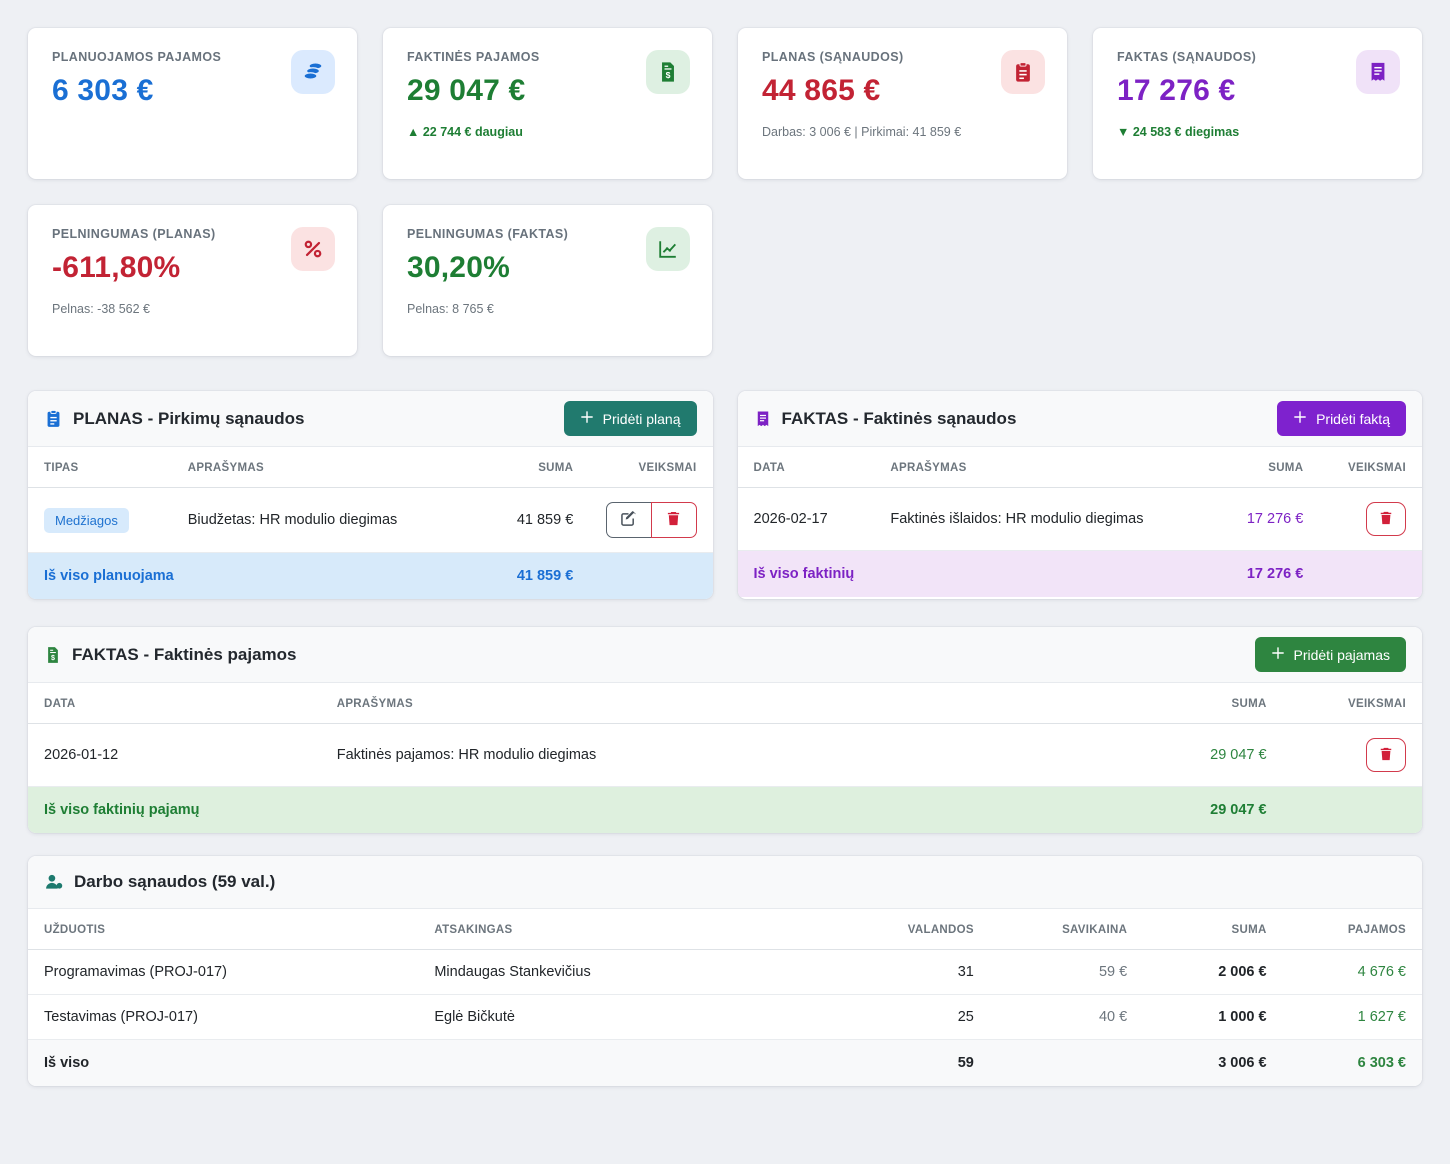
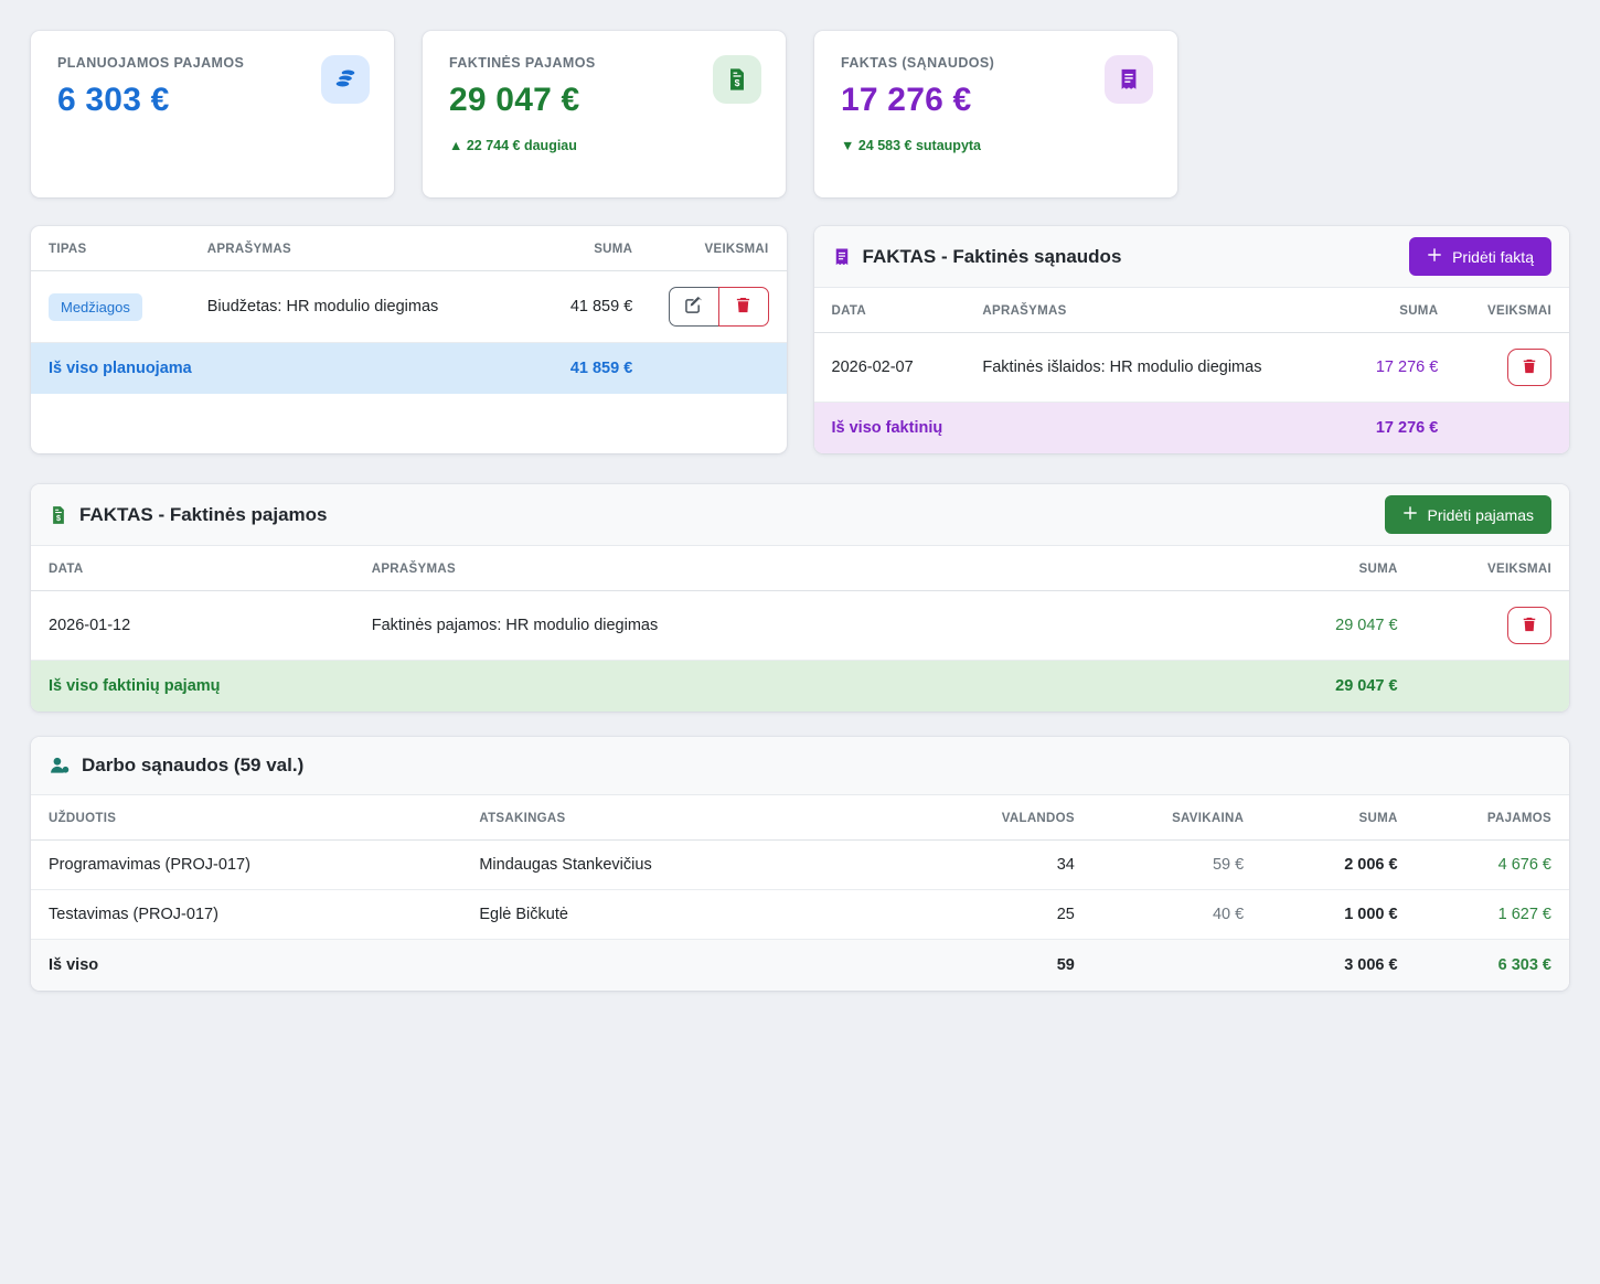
  PLANUOJAMOS PAJAMOS
  6 303 €
  FAKTINĖS PAJAMOS
  29 047 €
  ▲ 22 744 € daugiau
  $
- PLANAS (SĄNAUDOS)
- 44 865 €
- Darbas: 3 006 € | Pirkimai: 41 859 €
  FAKTAS (SĄNAUDOS)
  17 276 €
- ▼ 24 583 € diegimas
+ ▼ 24 583 € sutaupyta
- PELNINGUMAS (PLANAS)
- -611,80%
- Pelnas: -38 562 €
- PELNINGUMAS (FAKTAS)
- 30,20%
- Pelnas: 8 765 €
- PLANAS - Pirkimų sąnaudos
- Pridėti planą
  TIPAS	APRAŠYMAS	SUMA	VEIKSMAI
  Medžiagos	Biudžetas: HR modulio diegimas	41 859 €
  Iš viso planuojama	41 859 €
  FAKTAS - Faktinės sąnaudos
  Pridėti faktą
  DATA	APRAŠYMAS	SUMA	VEIKSMAI
- 2026-02-17	Faktinės išlaidos: HR modulio diegimas	17 276 €
+ 2026-02-07	Faktinės išlaidos: HR modulio diegimas	17 276 €
  Iš viso faktinių	17 276 €
  $
  FAKTAS - Faktinės pajamos
  Pridėti pajamas
  DATA	APRAŠYMAS	SUMA	VEIKSMAI
  2026-01-12	Faktinės pajamos: HR modulio diegimas	29 047 €
  Iš viso faktinių pajamų	29 047 €
  Darbo sąnaudos (59 val.)
  UŽDUOTIS	ATSAKINGAS	VALANDOS	SAVIKAINA	SUMA	PAJAMOS
- Programavimas (PROJ-017)	Mindaugas Stankevičius	31	59 €	2 006 €	4 676 €
+ Programavimas (PROJ-017)	Mindaugas Stankevičius	34	59 €	2 006 €	4 676 €
  Testavimas (PROJ-017)	Eglė Bičkutė	25	40 €	1 000 €	1 627 €
  Iš viso	59		3 006 €	6 303 €
